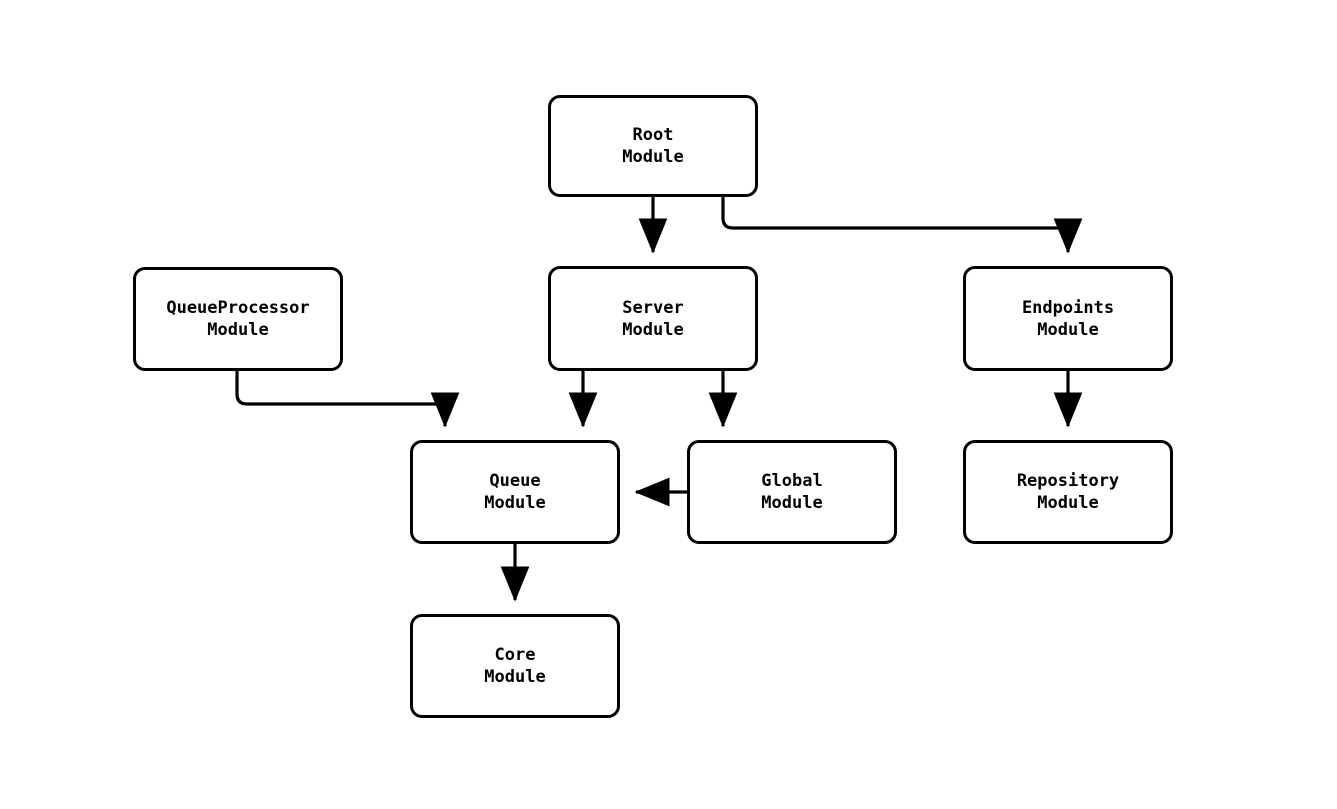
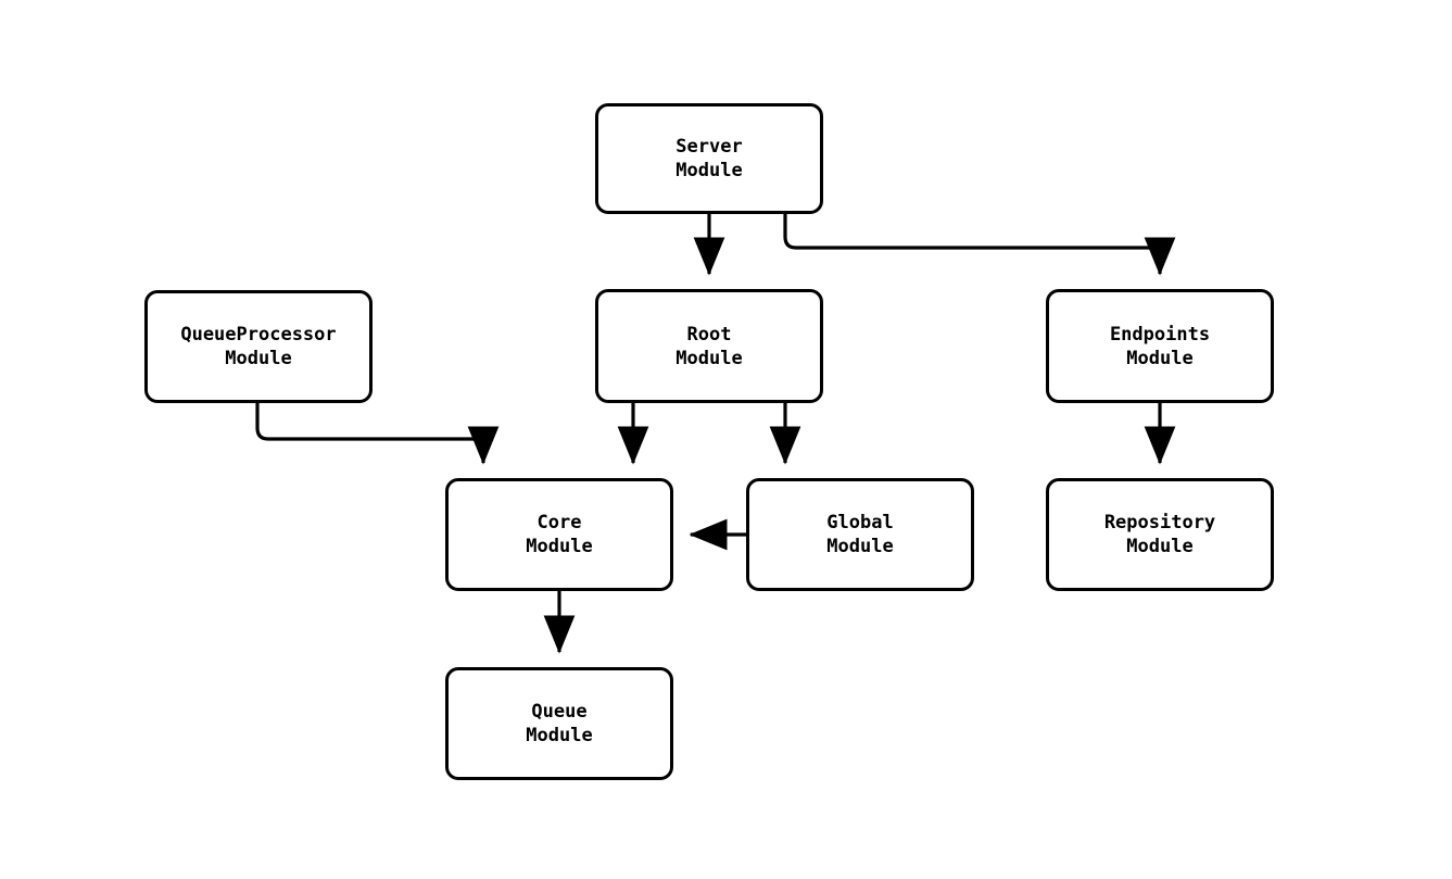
- Root
+ Server
  Module
  QueueProcessor
  Module
- Server
+ Root
  Module
  Endpoints
  Module
- Queue
+ Core
  Module
  Global
  Module
  Repository
  Module
- Core
+ Queue
  Module
